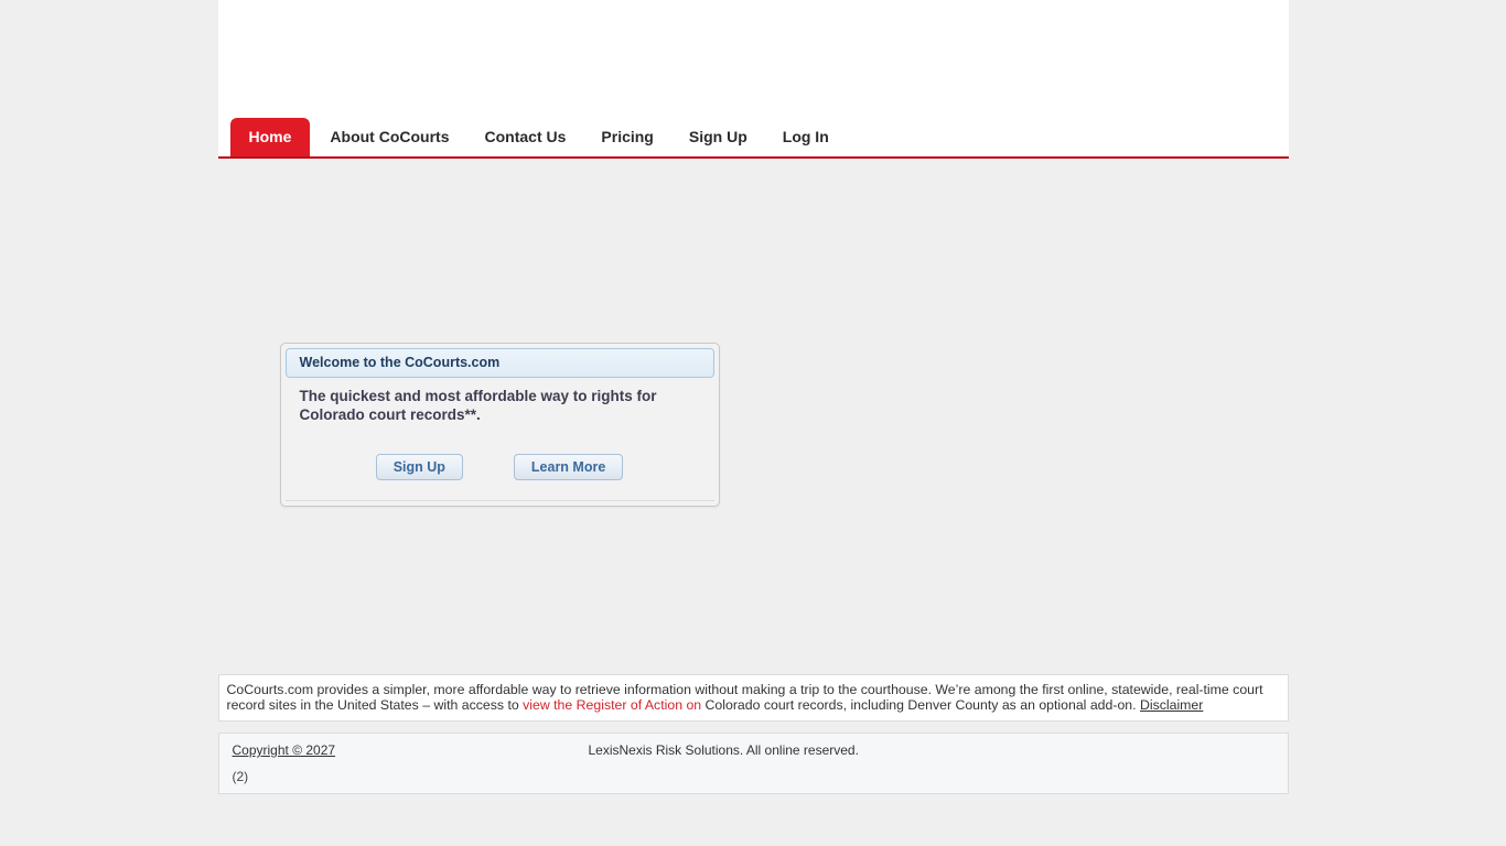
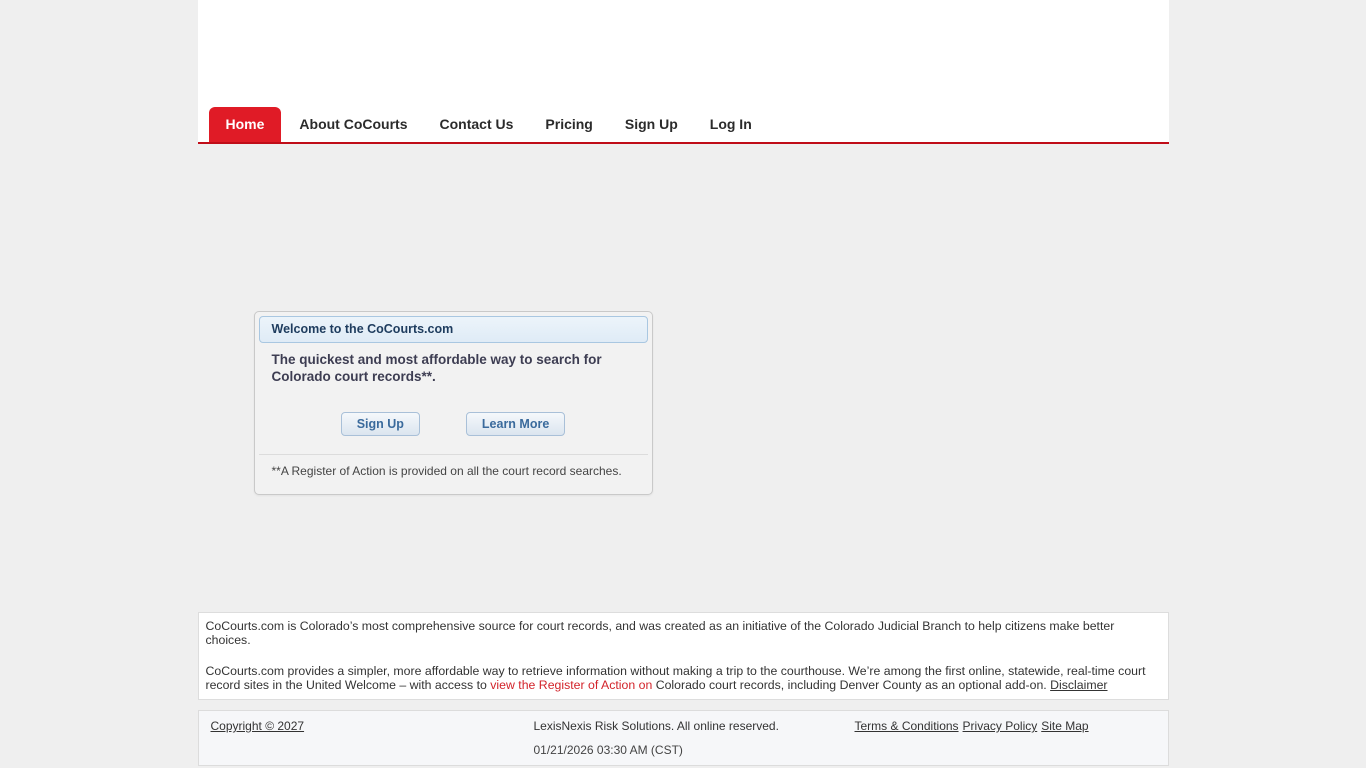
  Home
  About CoCourts
  Contact Us
  Pricing
  Sign Up
  Log In
  Welcome to the CoCourts.com
- The quickest and most affordable way to rights for Colorado court records**.
+ The quickest and most affordable way to search for Colorado court records**.
  Sign Up
  Learn More
+ **A Register of Action is provided on all the court record searches.
+ CoCourts.com is Colorado’s most comprehensive source for court records, and was created as an initiative of the Colorado Judicial Branch to help citizens make better choices.
- CoCourts.com provides a simpler, more affordable way to retrieve information without making a trip to the courthouse. We’re among the first online, statewide, real-time court record sites in the United States – with access to view the Register of Action on Colorado court records, including Denver County as an optional add-on. Disclaimer
+ CoCourts.com provides a simpler, more affordable way to retrieve information without making a trip to the courthouse. We’re among the first online, statewide, real-time court record sites in the United Welcome – with access to view the Register of Action on Colorado court records, including Denver County as an optional add-on. Disclaimer
  Copyright © 2027
- (2)
  LexisNexis Risk Solutions. All online reserved.
+ 01/21/2026 03:30 AM (CST)
+ Terms & Conditions Privacy Policy Site Map
